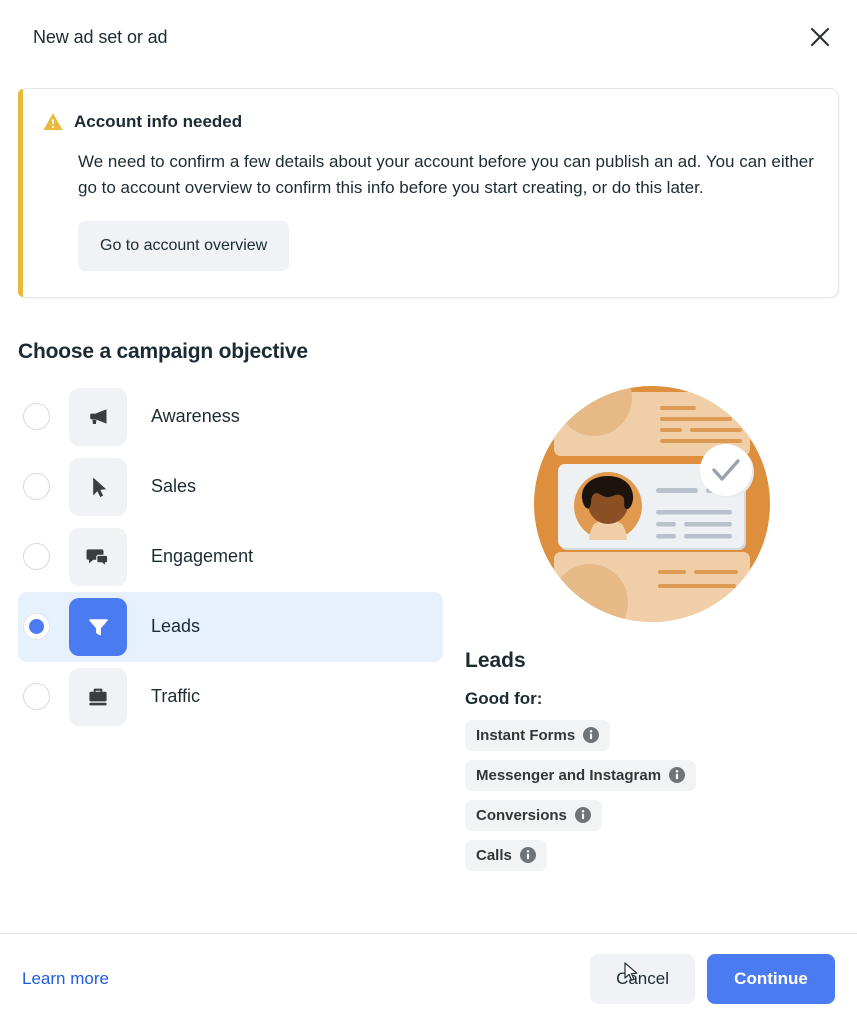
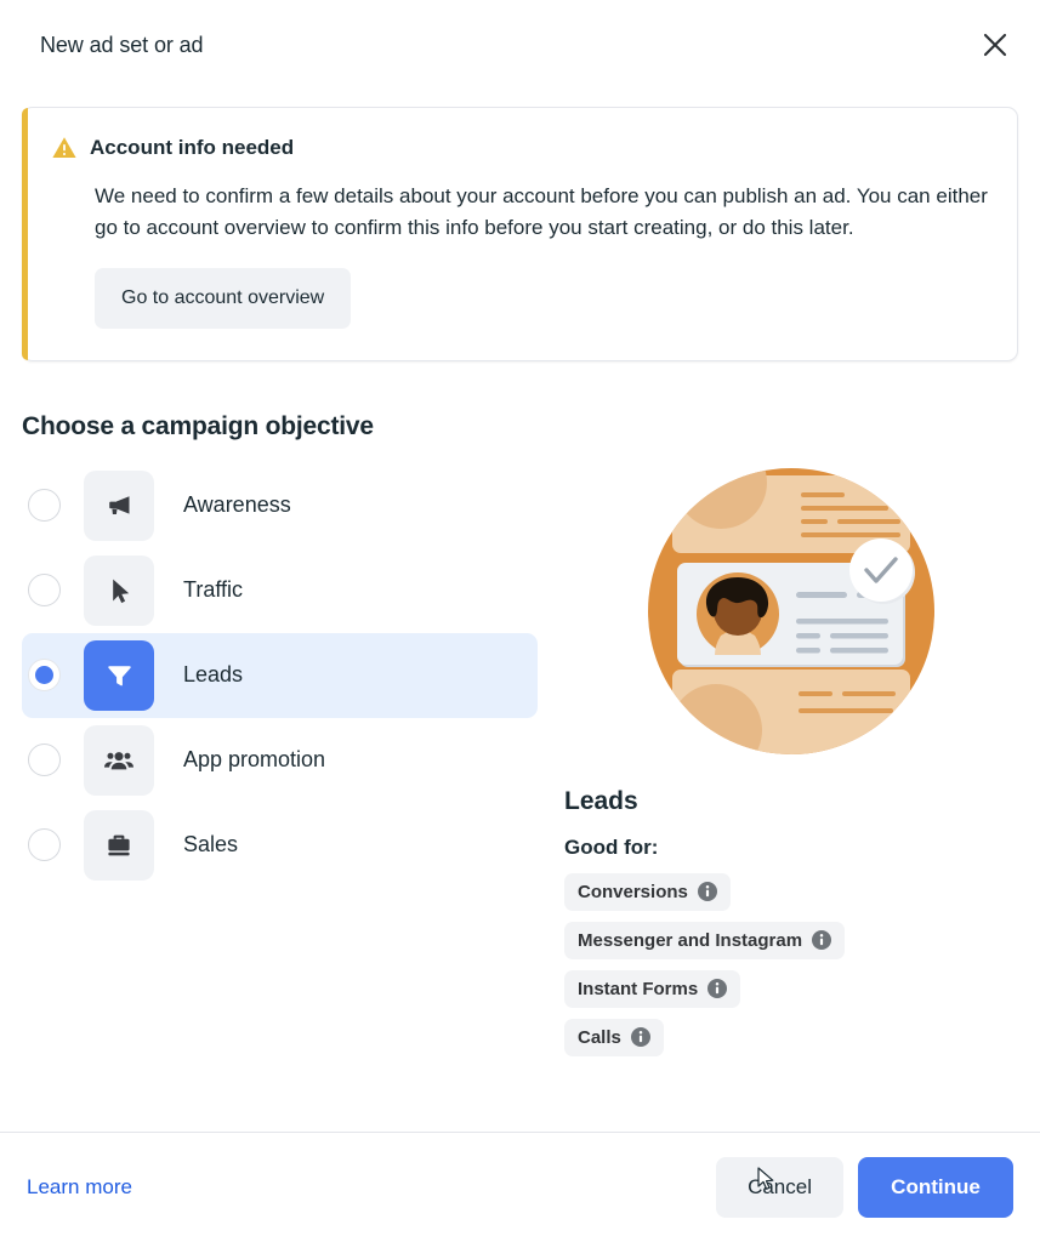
  New ad set or ad
  Account info needed
  We need to confirm a few details about your account before you can publish an ad. You can either go to account overview to confirm this info before you start creating, or do this later.
  Go to account overview
  Choose a campaign objective
  Awareness
- Sales
+ Traffic
- Engagement
  Leads
+ App promotion
- Traffic
+ Sales
  Leads
  Good for:
- Instant Forms
+ Conversions
  Messenger and Instagram
- Conversions
+ Instant Forms
  Calls
  Learn more
  Cncel
  Continue
